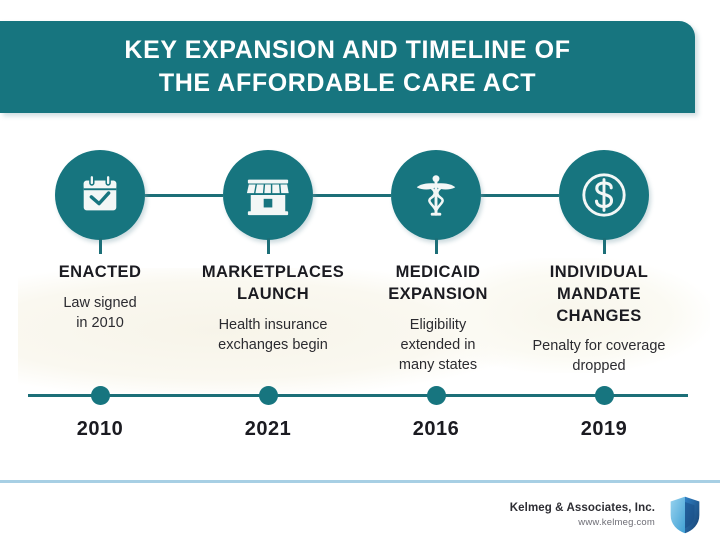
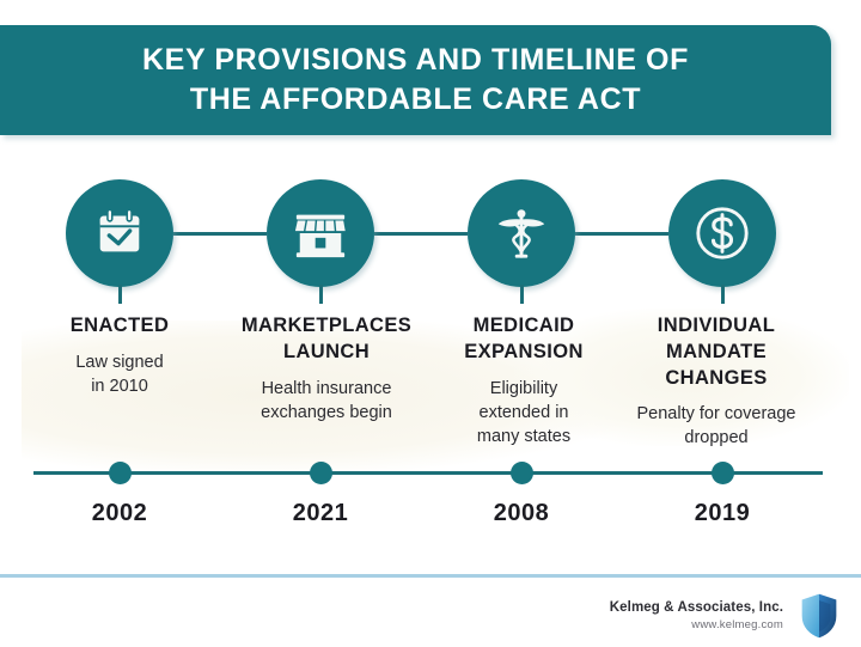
- KEY EXPANSION AND TIMELINE OF
+ KEY PROVISIONS AND TIMELINE OF
  THE AFFORDABLE CARE ACT
  ENACTED
  Law signed
  in 2010
  MARKETPLACES
  LAUNCH
  Health insurance
  exchanges begin
  MEDICAID
  EXPANSION
  Eligibility
  extended in
  many states
  INDIVIDUAL
  MANDATE
  CHANGES
  Penalty for coverage
  dropped
- 2010
+ 2002
  2021
- 2016
+ 2008
  2019
  Kelmeg & Associates, Inc.
  www.kelmeg.com
